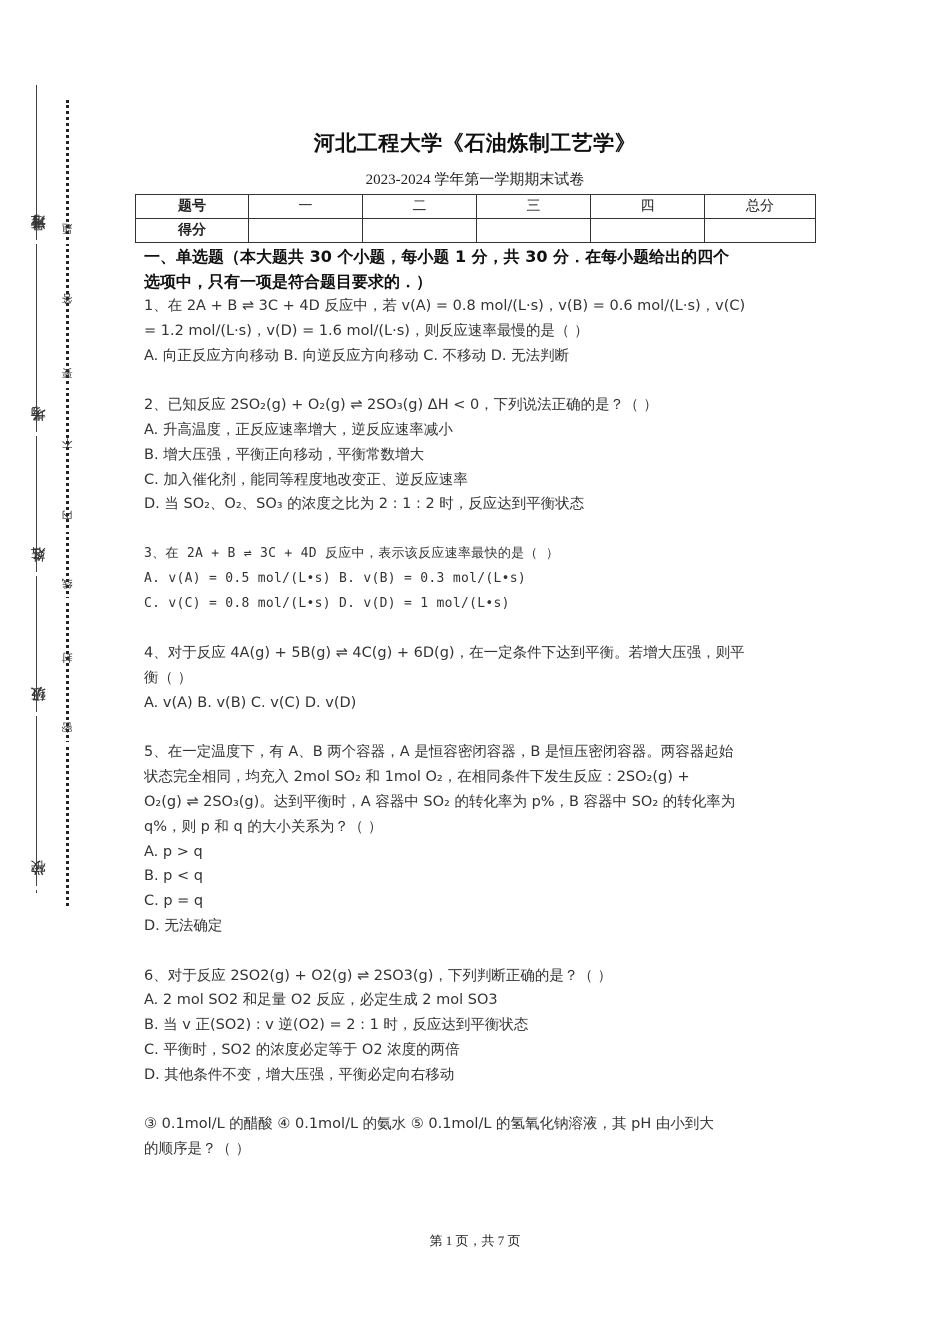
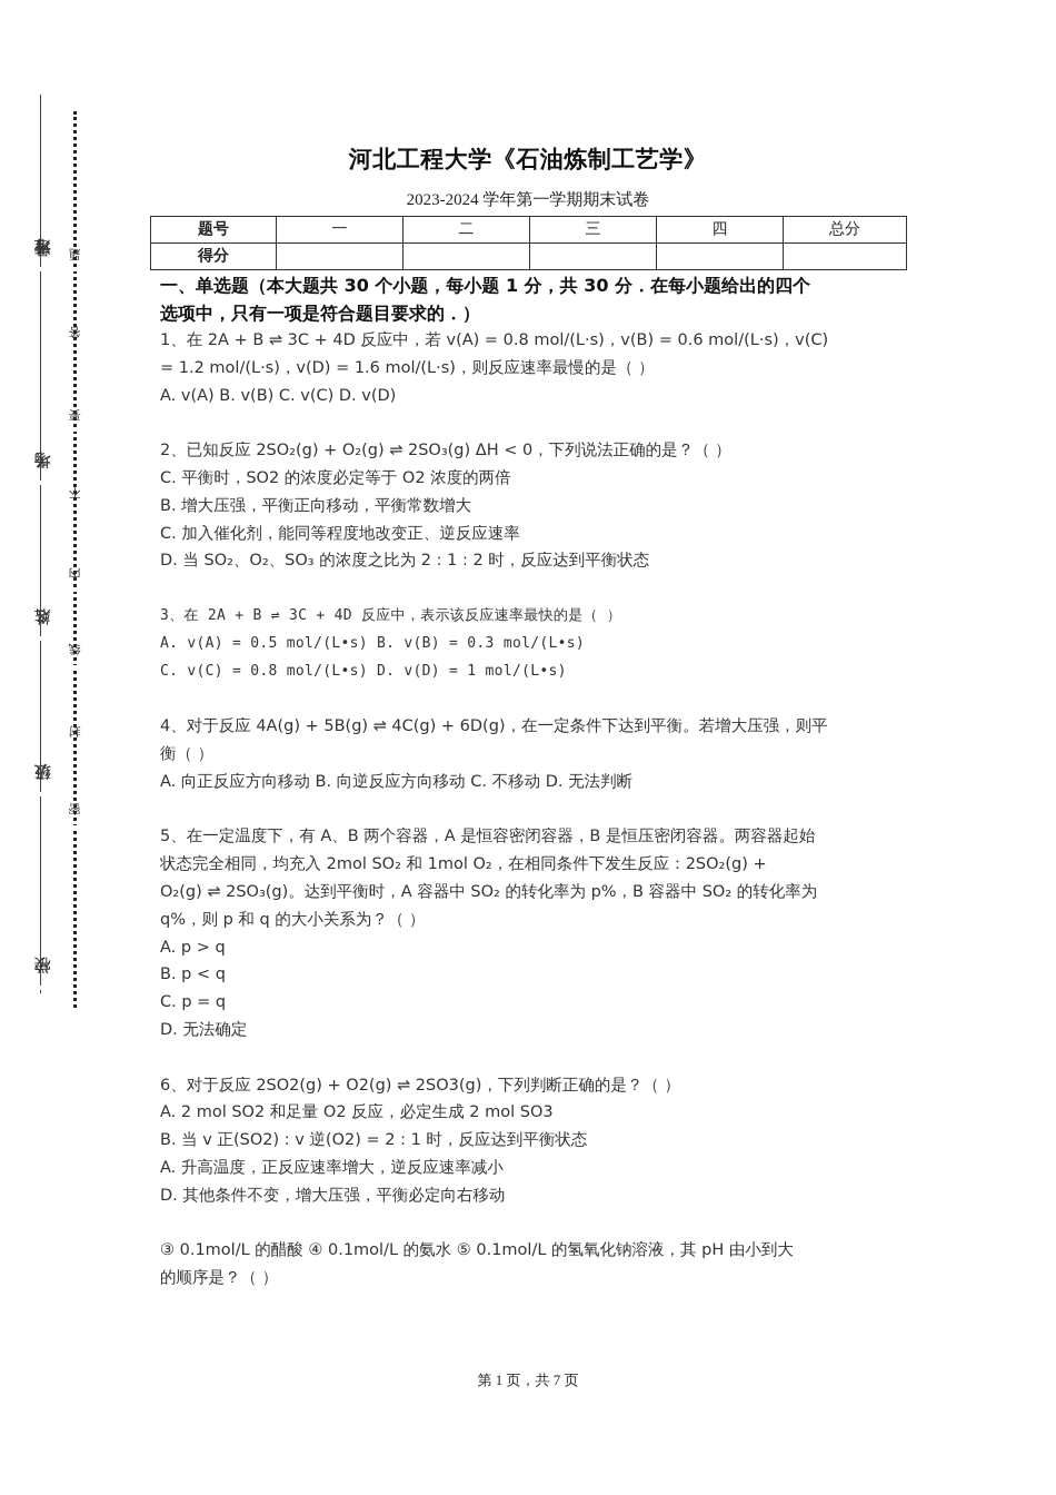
  河北工程大学《石油炼制工艺学》
  2023-2024 学年第一学期期末试卷
  题号	一	二	三	四	总分
  得分
  一、单选题（本大题共 30 个小题，每小题 1 分，共 30 分．在每小题给出的四个
  选项中，只有一项是符合题目要求的．）
  1、在 2A + B ⇌ 3C + 4D 反应中，若 v(A) = 0.8 mol/(L·s)，v(B) = 0.6 mol/(L·s)，v(C)
  = 1.2 mol/(L·s)，v(D) = 1.6 mol/(L·s)，则反应速率最慢的是（ ）
- A. 向正反应方向移动 B. 向逆反应方向移动 C. 不移动 D. 无法判断
+ A. v(A) B. v(B) C. v(C) D. v(D)
  2、已知反应 2SO₂(g) + O₂(g) ⇌ 2SO₃(g) ΔH < 0，下列说法正确的是？（ ）
- A. 升高温度，正反应速率增大，逆反应速率减小
+ C. 平衡时，SO2 的浓度必定等于 O2 浓度的两倍
  B. 增大压强，平衡正向移动，平衡常数增大
  C. 加入催化剂，能同等程度地改变正、逆反应速率
  D. 当 SO₂、O₂、SO₃ 的浓度之比为 2 : 1 : 2 时，反应达到平衡状态
  3、在 2A + B ⇌ 3C + 4D 反应中，表示该反应速率最快的是（ ）
  A. v(A) = 0.5 mol/(L•s) B. v(B) = 0.3 mol/(L•s)
  C. v(C) = 0.8 mol/(L•s) D. v(D) = 1 mol/(L•s)
  4、对于反应 4A(g) + 5B(g) ⇌ 4C(g) + 6D(g)，在一定条件下达到平衡。若增大压强，则平
  衡（ ）
- A. v(A) B. v(B) C. v(C) D. v(D)
+ A. 向正反应方向移动 B. 向逆反应方向移动 C. 不移动 D. 无法判断
  5、在一定温度下，有 A、B 两个容器，A 是恒容密闭容器，B 是恒压密闭容器。两容器起始
  状态完全相同，均充入 2mol SO₂ 和 1mol O₂，在相同条件下发生反应：2SO₂(g) +
  O₂(g) ⇌ 2SO₃(g)。达到平衡时，A 容器中 SO₂ 的转化率为 p%，B 容器中 SO₂ 的转化率为
  q%，则 p 和 q 的大小关系为？（ ）
  A. p > q
  B. p < q
  C. p = q
  D. 无法确定
  6、对于反应 2SO2(g) + O2(g) ⇌ 2SO3(g)，下列判断正确的是？（ ）
  A. 2 mol SO2 和足量 O2 反应，必定生成 2 mol SO3
  B. 当 v 正(SO2) : v 逆(O2) = 2 : 1 时，反应达到平衡状态
- C. 平衡时，SO2 的浓度必定等于 O2 浓度的两倍
+ A. 升高温度，正反应速率增大，逆反应速率减小
  D. 其他条件不变，增大压强，平衡必定向右移动
  ③ 0.1mol/L 的醋酸 ④ 0.1mol/L 的氨水 ⑤ 0.1mol/L 的氢氧化钠溶液，其 pH 由小到大
  的顺序是？（ ）
  第 1 页，共 7 页
